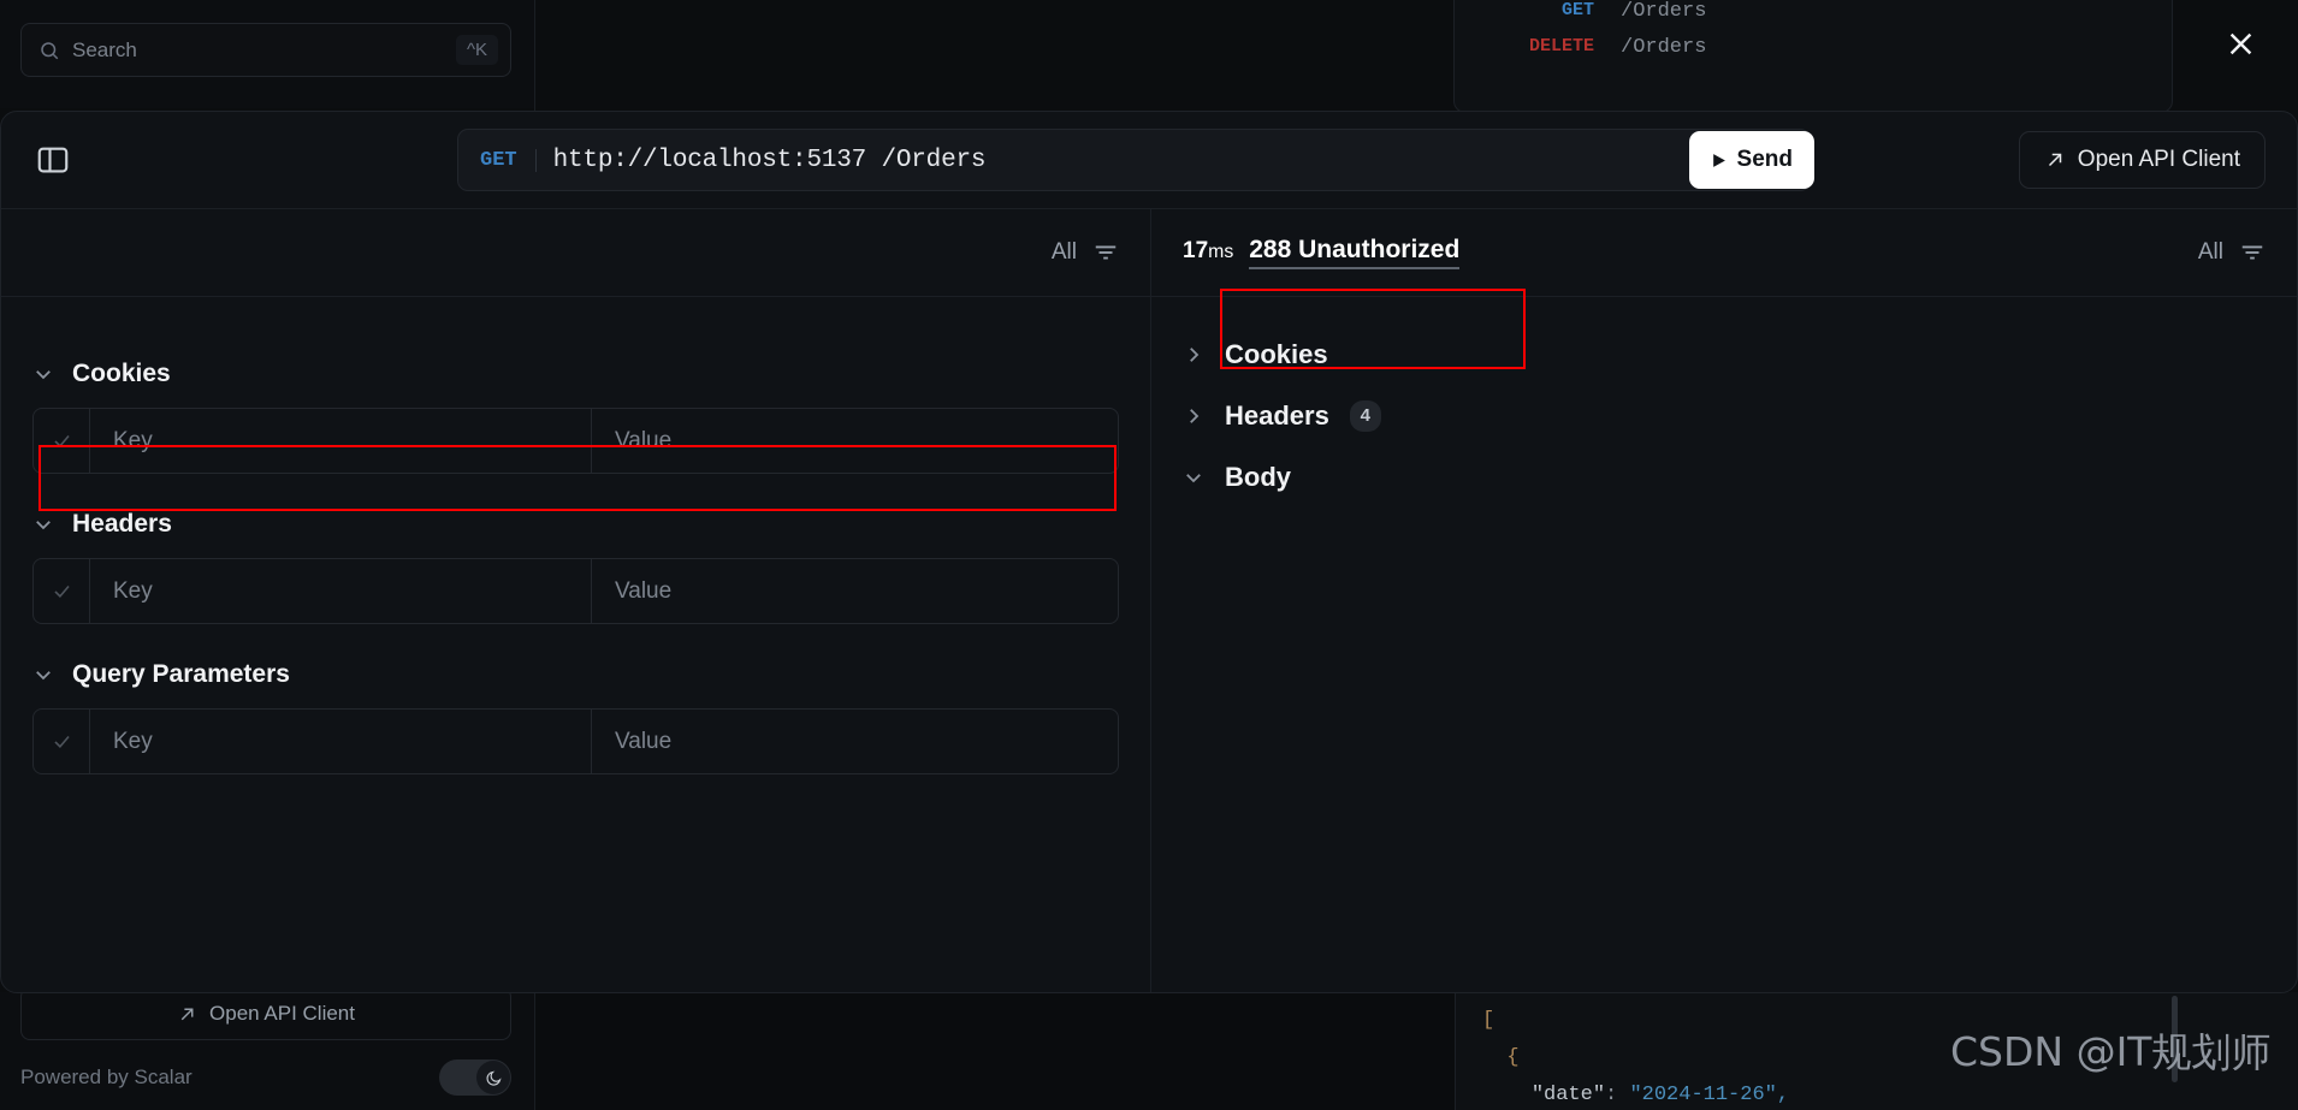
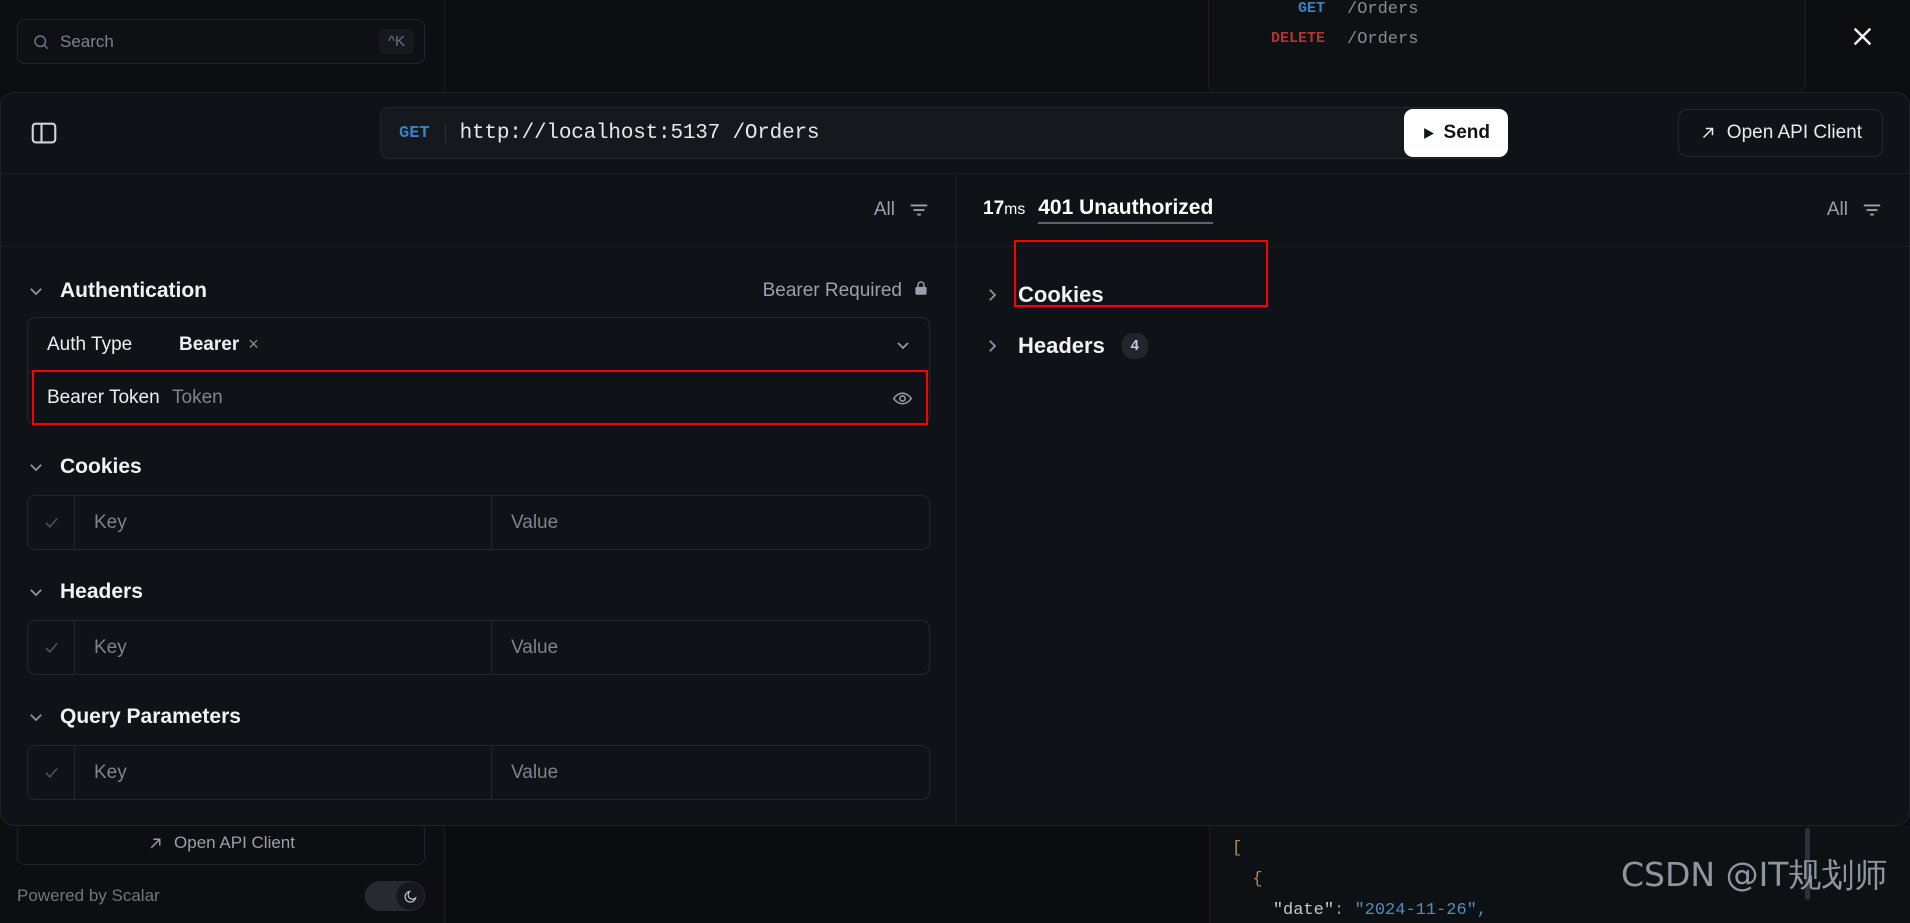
  Search
  ^K
  GET
  /Orders
  DELETE
  /Orders
  Open API Client
  Powered by Scalar
  [
  {
  "date": "2024-11-26",
  CSDN @IT规划师
  GET
  http://localhost:5137 /Orders
  Send
  Open API Client
  All
+ Authentication
+ Bearer Required
+ Auth Type
+ Bearer
+ ×
+ Bearer Token
+ Token
  Cookies
  Key
  Value
  Headers
  Key
  Value
  Query Parameters
  Key
  Value
  17ms
- 288 Unauthorized
+ 401 Unauthorized
  All
  Cookies
  Headers
  4
- Body
